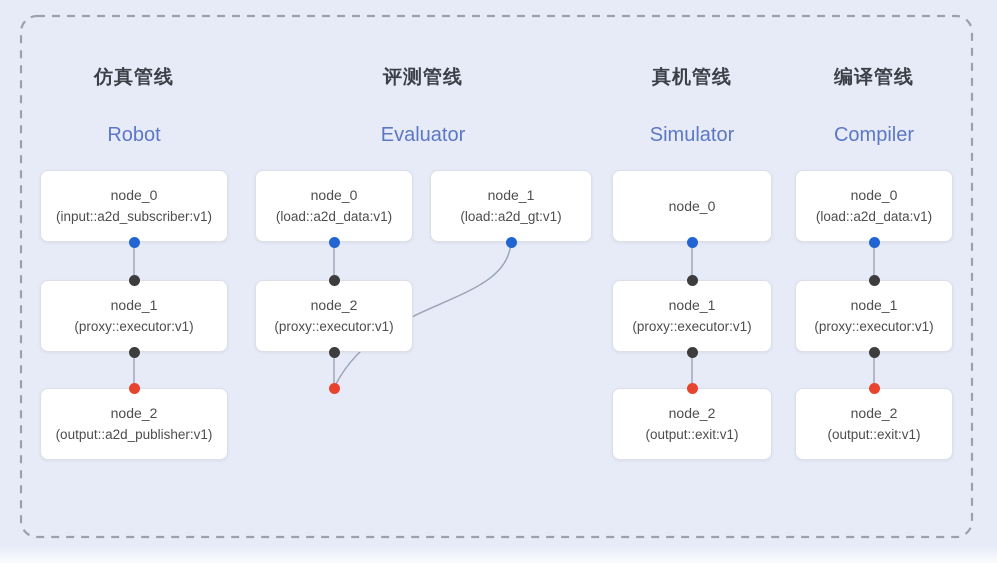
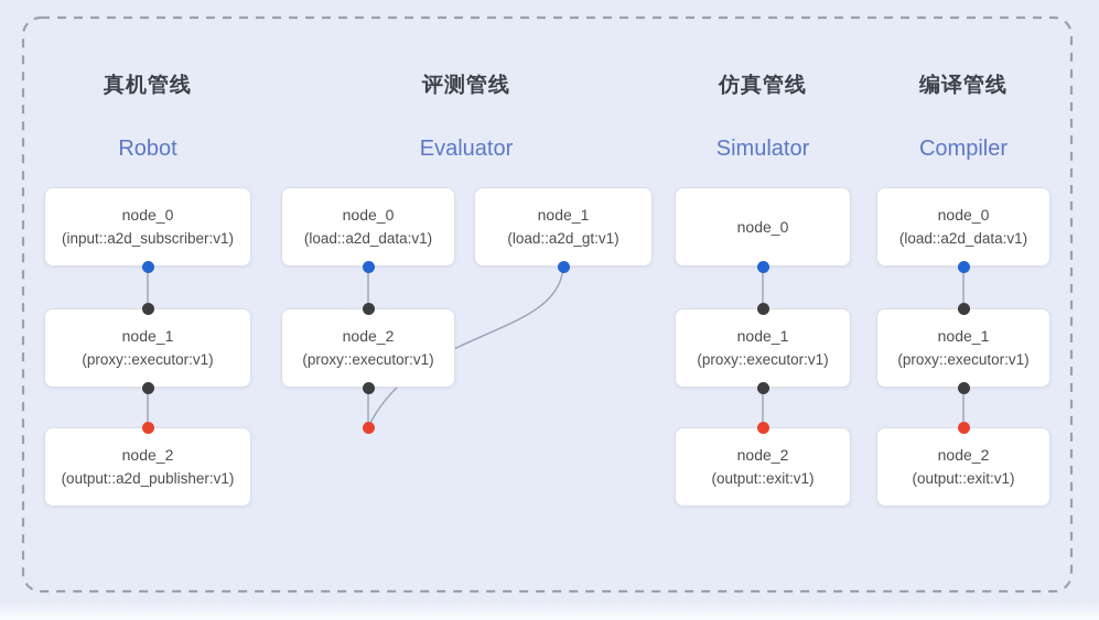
- 仿真管线
+ 真机管线
  评测管线
- 真机管线
+ 仿真管线
  编译管线
  Robot
  Evaluator
  Simulator
  Compiler
  node_0
  (input::a2d_subscriber:v1)
  node_1
  (proxy::executor:v1)
  node_2
  (output::a2d_publisher:v1)
  node_0
  (load::a2d_data:v1)
  node_1
  (load::a2d_gt:v1)
  node_2
  (proxy::executor:v1)
  node_0
  node_1
  (proxy::executor:v1)
  node_2
  (output::exit:v1)
  node_0
  (load::a2d_data:v1)
  node_1
  (proxy::executor:v1)
  node_2
  (output::exit:v1)
